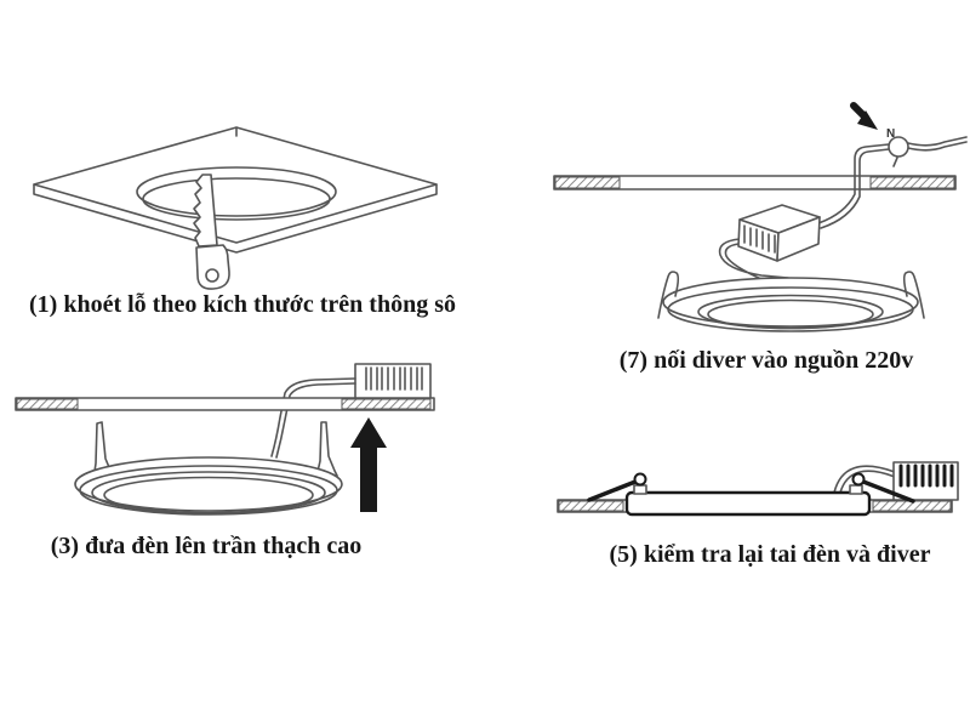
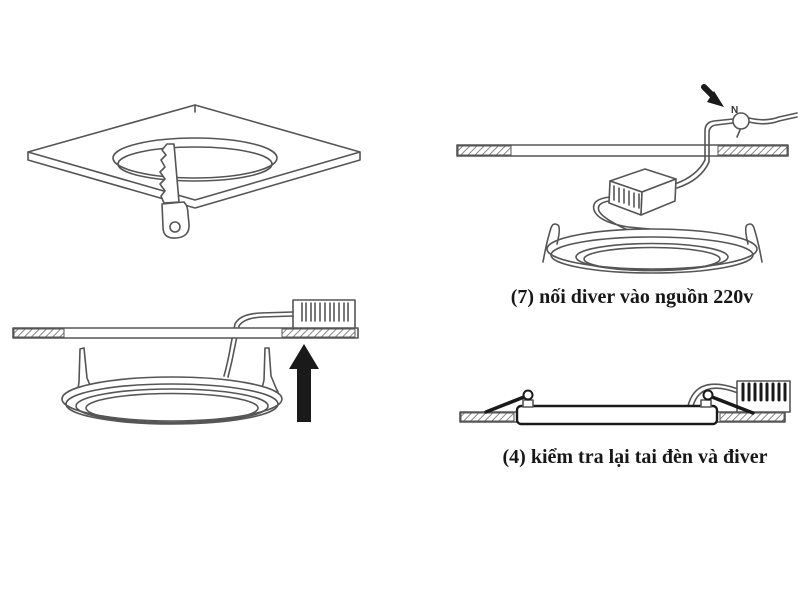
  N
- (1) khoét lỗ theo kích thước trên thông sô
  (7) nối diver vào nguồn 220v
- (3) đưa đèn lên trần thạch cao
- (5) kiểm tra lại tai đèn và điver
+ (4) kiểm tra lại tai đèn và điver
